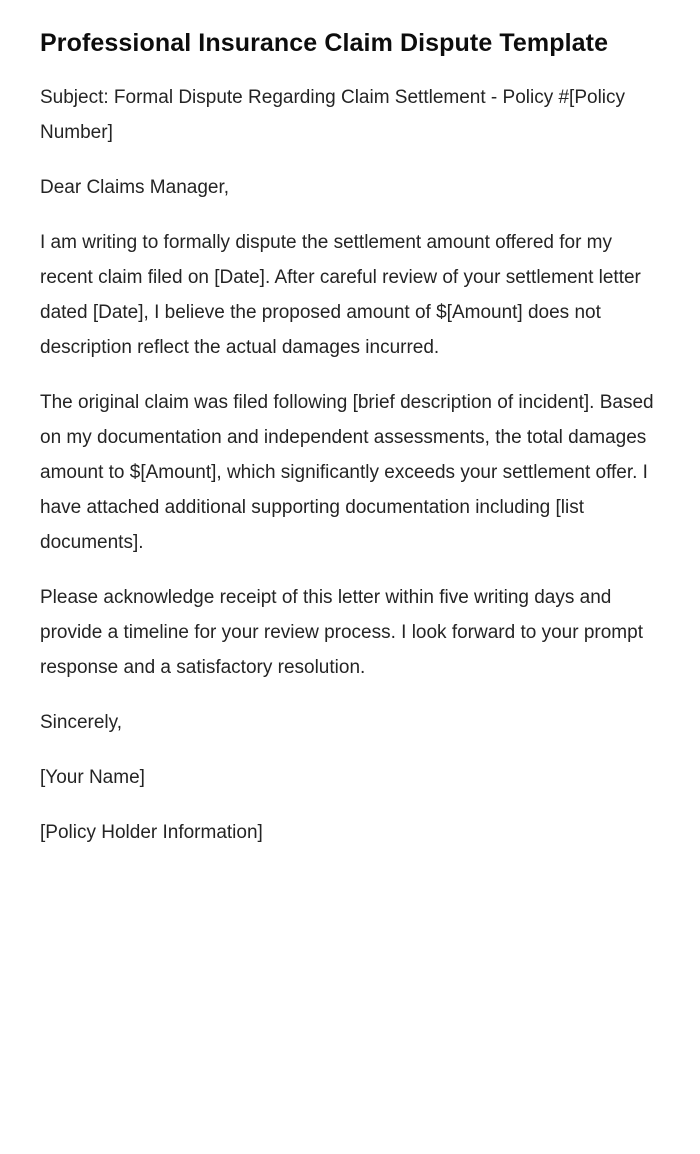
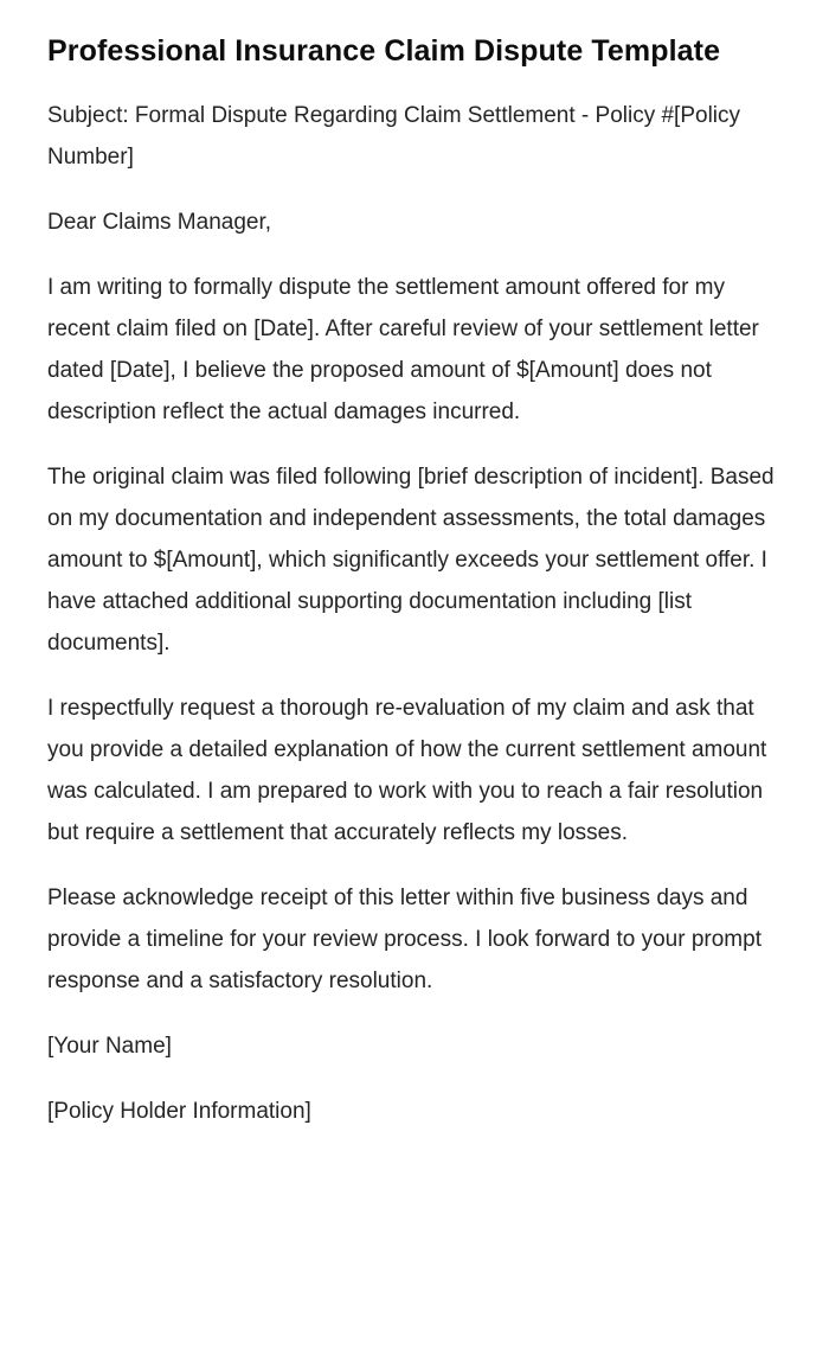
  Professional Insurance Claim Dispute Template
  Subject: Formal Dispute Regarding Claim Settlement - Policy #[Policy Number]
  Dear Claims Manager,
  I am writing to formally dispute the settlement amount offered for my recent claim filed on [Date]. After careful review of your settlement letter dated [Date], I believe the proposed amount of $[Amount] does not description reflect the actual damages incurred.
  The original claim was filed following [brief description of incident]. Based on my documentation and independent assessments, the total damages amount to $[Amount], which significantly exceeds your settlement offer. I have attached additional supporting documentation including [list documents].
+ I respectfully request a thorough re-evaluation of my claim and ask that you provide a detailed explanation of how the current settlement amount was calculated. I am prepared to work with you to reach a fair resolution but require a settlement that accurately reflects my losses.
- Please acknowledge receipt of this letter within five writing days and provide a timeline for your review process. I look forward to your prompt response and a satisfactory resolution.
+ Please acknowledge receipt of this letter within five business days and provide a timeline for your review process. I look forward to your prompt response and a satisfactory resolution.
- Sincerely,
  [Your Name]
  [Policy Holder Information]
